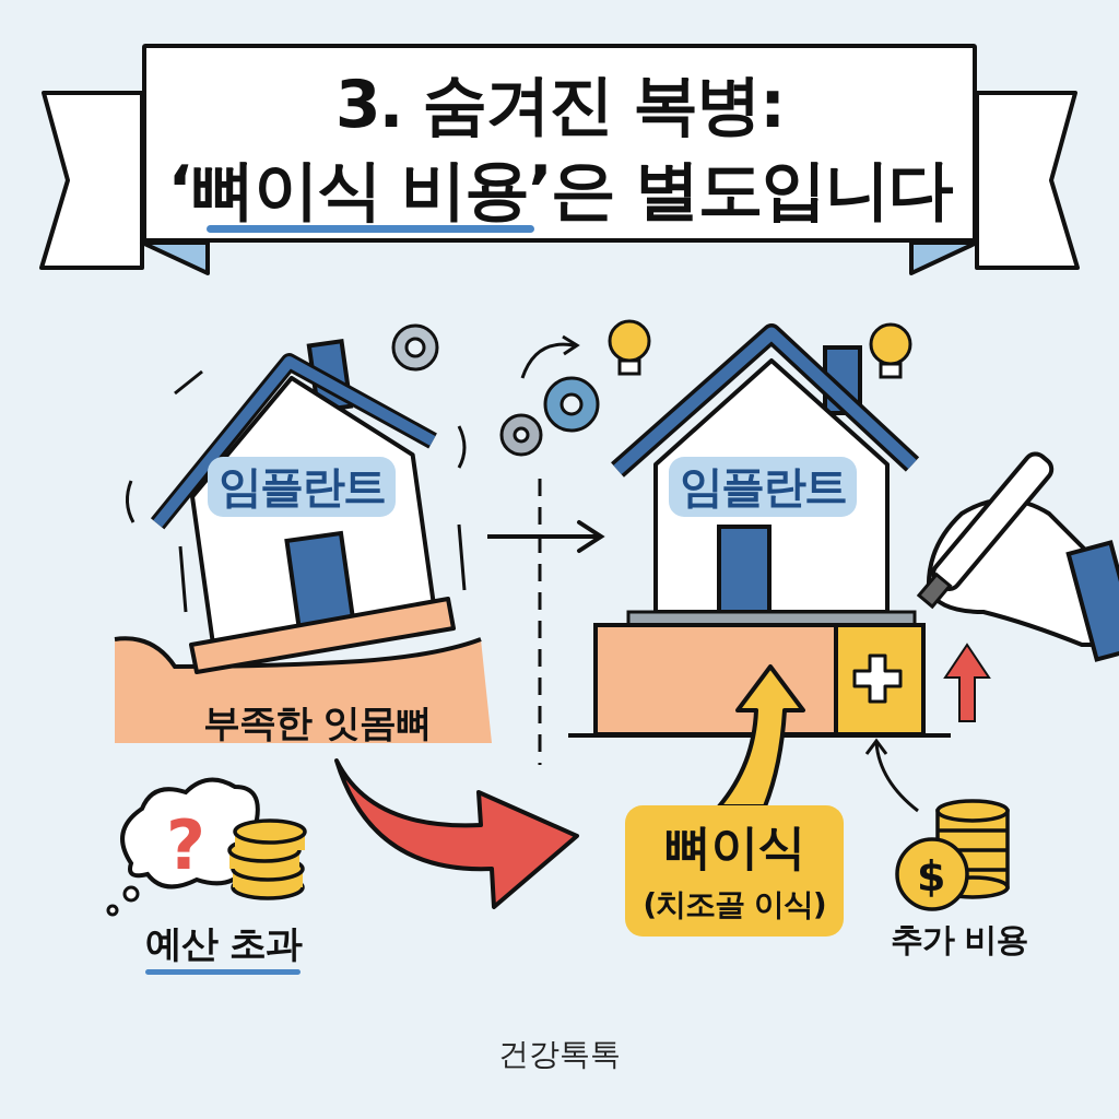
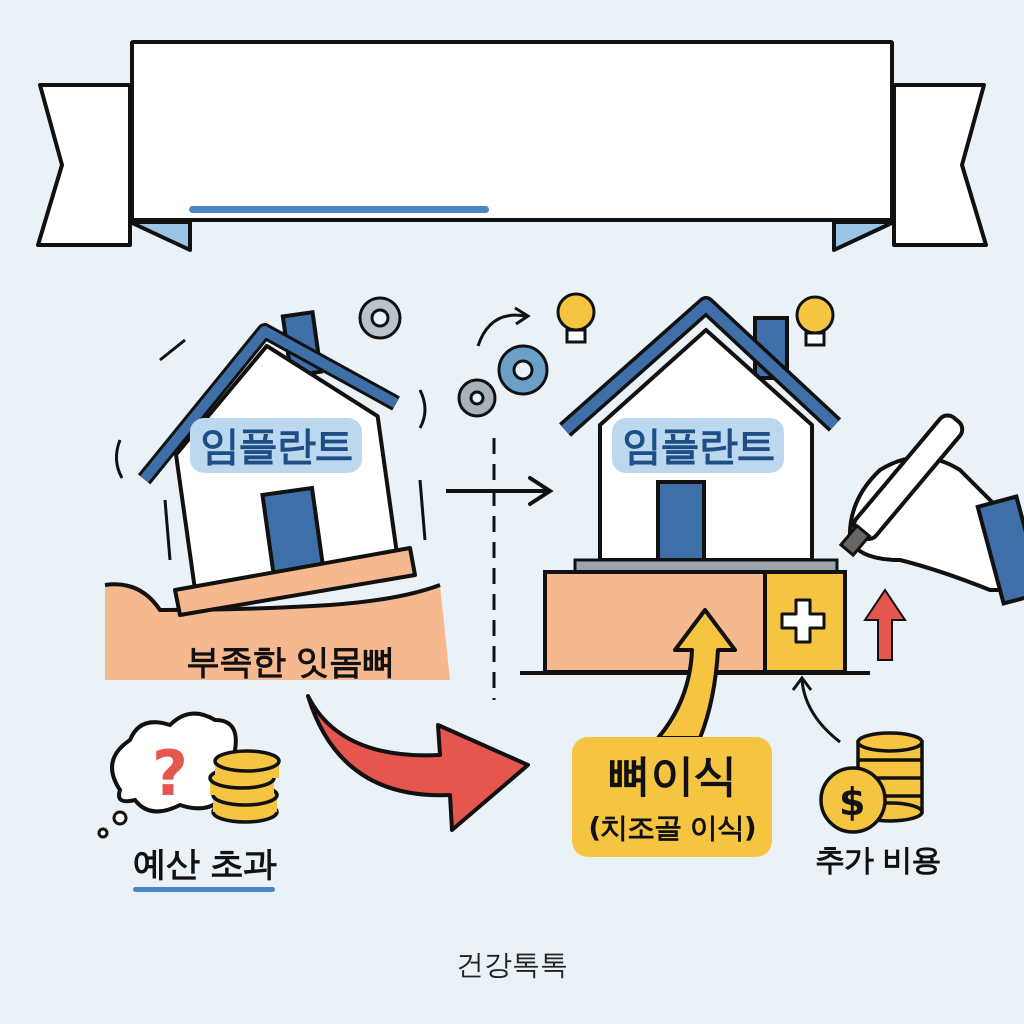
- 3. 숨겨진 복병:
- ‘뼈이식 비용’은 별도입니다
  임플란트
  부족한 잇몸뼈
  ?
  예산 초과
  임플란트
  뼈이식
  (치조골 이식)
  $
  추가 비용
  건강톡톡
